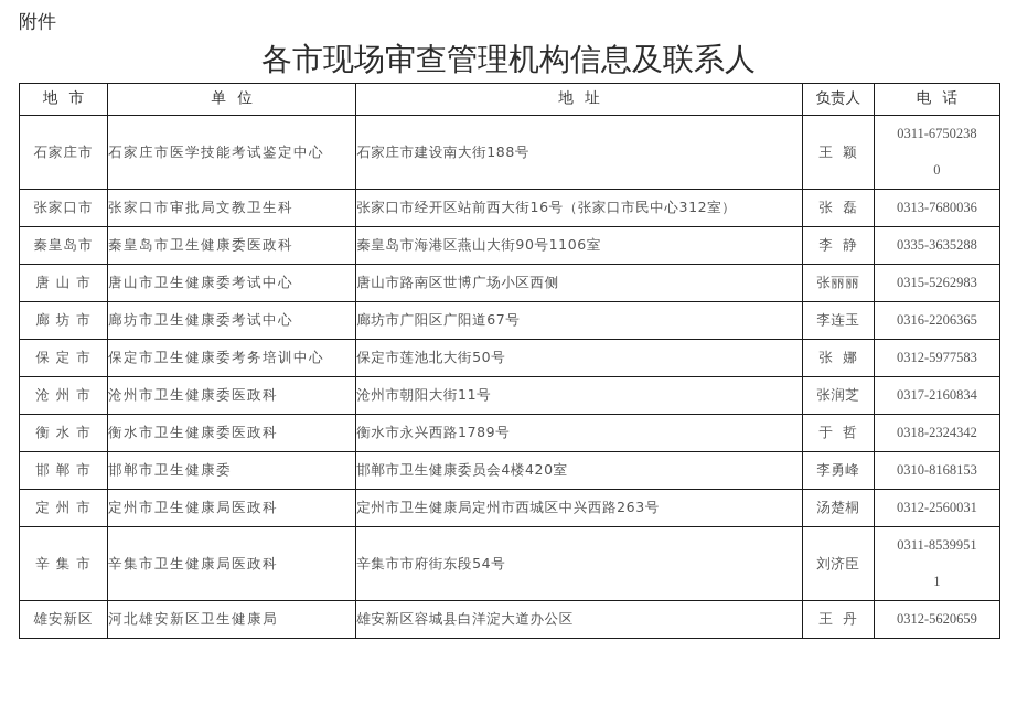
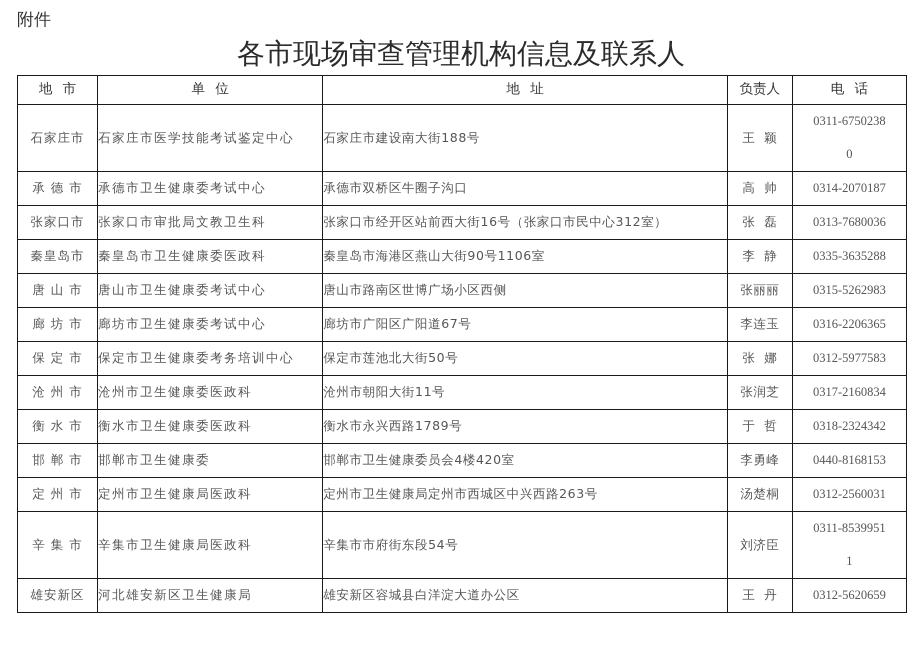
  附件
  各市现场审查管理机构信息及联系人
  地 市	单 位	地 址	负责人	电 话
  石家庄市	石家庄市医学技能考试鉴定中心	石家庄市建设南大街188号	王 颖	0311-67502380
+ 承 德 市	承德市卫生健康委考试中心	承德市双桥区牛圈子沟口	高 帅	0314-2070187
  张家口市	张家口市审批局文教卫生科	张家口市经开区站前西大街16号（张家口市民中心312室）	张 磊	0313-7680036
  秦皇岛市	秦皇岛市卫生健康委医政科	秦皇岛市海港区燕山大街90号1106室	李 静	0335-3635288
  唐 山 市	唐山市卫生健康委考试中心	唐山市路南区世博广场小区西侧	张丽丽	0315-5262983
  廊 坊 市	廊坊市卫生健康委考试中心	廊坊市广阳区广阳道67号	李连玉	0316-2206365
  保 定 市	保定市卫生健康委考务培训中心	保定市莲池北大街50号	张 娜	0312-5977583
  沧 州 市	沧州市卫生健康委医政科	沧州市朝阳大街11号	张润芝	0317-2160834
  衡 水 市	衡水市卫生健康委医政科	衡水市永兴西路1789号	于 哲	0318-2324342
- 邯 郸 市	邯郸市卫生健康委	邯郸市卫生健康委员会4楼420室	李勇峰	0310-8168153
+ 邯 郸 市	邯郸市卫生健康委	邯郸市卫生健康委员会4楼420室	李勇峰	0440-8168153
  定 州 市	定州市卫生健康局医政科	定州市卫生健康局定州市西城区中兴西路263号	汤楚桐	0312-2560031
  辛 集 市	辛集市卫生健康局医政科	辛集市市府街东段54号	刘济臣	0311-85399511
  雄安新区	河北雄安新区卫生健康局	雄安新区容城县白洋淀大道办公区	王 丹	0312-5620659
